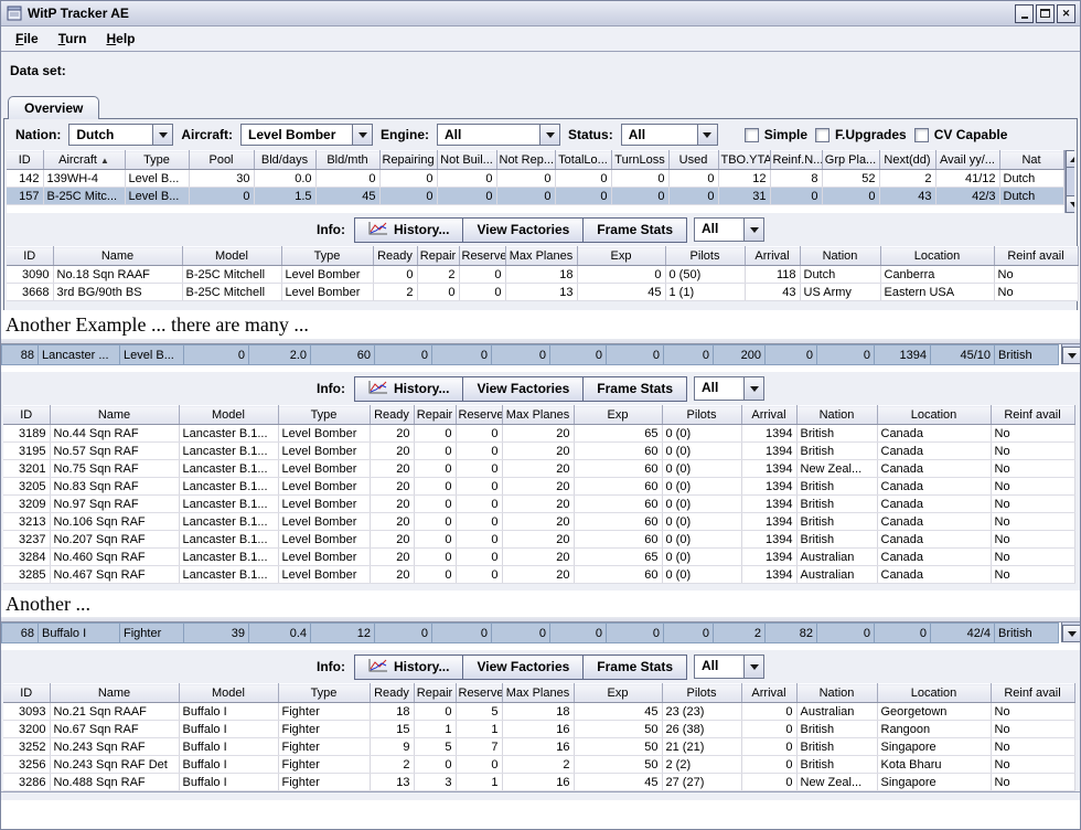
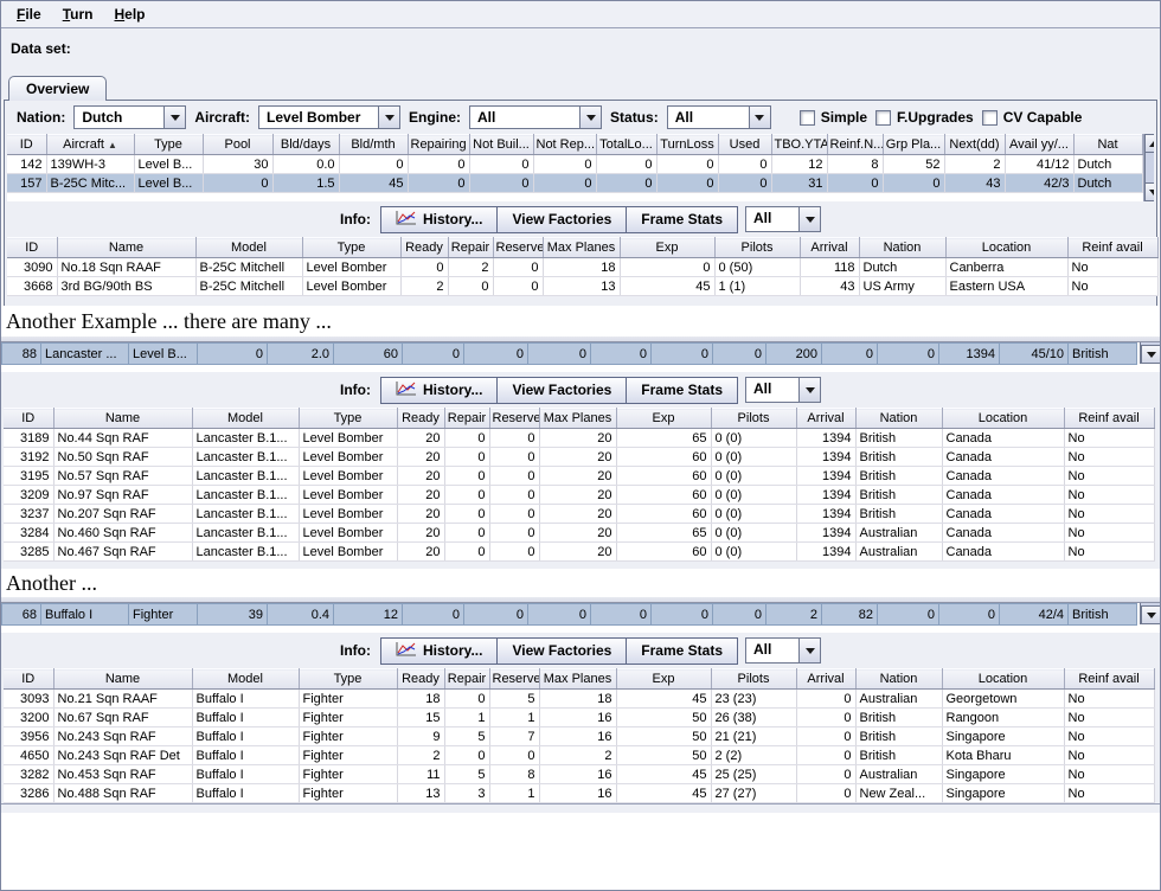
- WitP Tracker AE
- ✕
  File
  Turn
  Help
  Data set:
  Overview
  Nation:
  Dutch
  Aircraft:
  Level Bomber
  Engine:
  All
  Status:
  All
  Simple
  F.Upgrades
  CV Capable
  ID	Aircraft ▲	Type	Pool	Bld/days	Bld/mth	Repairing	Not Buil...	Not Rep...	TotalLo...	TurnLoss	Used	TBO.YTA	Reinf.N..	Grp Pla...	Next(dd)	Avail yy/...	Nat
- 142	139WH-4	Level B...	30	0.0	0	0	0	0	0	0	0	12	8	52	2	41/12	Dutch
+ 142	139WH-3	Level B...	30	0.0	0	0	0	0	0	0	0	12	8	52	2	41/12	Dutch
  157	B-25C Mitc...	Level B...	0	1.5	45	0	0	0	0	0	0	31	0	0	43	42/3	Dutch
  Info:
  History...
  View Factories
  Frame Stats
  All
  ID	Name	Model	Type	Ready	Repair	Reserve	Max Planes	Exp	Pilots	Arrival	Nation	Location	Reinf avail
  3090	No.18 Sqn RAAF	B-25C Mitchell	Level Bomber	0	2	0	18	0	0 (50)	118	Dutch	Canberra	No
  3668	3rd BG/90th BS	B-25C Mitchell	Level Bomber	2	0	0	13	45	1 (1)	43	US Army	Eastern USA	No
  Another Example ... there are many ...
  88	Lancaster ...	Level B...	0	2.0	60	0	0	0	0	0	0	200	0	0	1394	45/10	British
  Info:
  History...
  View Factories
  Frame Stats
  All
  ID	Name	Model	Type	Ready	Repair	Reserve	Max Planes	Exp	Pilots	Arrival	Nation	Location	Reinf avail
  3189	No.44 Sqn RAF	Lancaster B.1...	Level Bomber	20	0	0	20	65	0 (0)	1394	British	Canada	No
+ 3192	No.50 Sqn RAF	Lancaster B.1...	Level Bomber	20	0	0	20	60	0 (0)	1394	British	Canada	No
  3195	No.57 Sqn RAF	Lancaster B.1...	Level Bomber	20	0	0	20	60	0 (0)	1394	British	Canada	No
- 3201	No.75 Sqn RAF	Lancaster B.1...	Level Bomber	20	0	0	20	60	0 (0)	1394	New Zeal...	Canada	No
- 3205	No.83 Sqn RAF	Lancaster B.1...	Level Bomber	20	0	0	20	60	0 (0)	1394	British	Canada	No
  3209	No.97 Sqn RAF	Lancaster B.1...	Level Bomber	20	0	0	20	60	0 (0)	1394	British	Canada	No
- 3213	No.106 Sqn RAF	Lancaster B.1...	Level Bomber	20	0	0	20	60	0 (0)	1394	British	Canada	No
  3237	No.207 Sqn RAF	Lancaster B.1...	Level Bomber	20	0	0	20	60	0 (0)	1394	British	Canada	No
  3284	No.460 Sqn RAF	Lancaster B.1...	Level Bomber	20	0	0	20	65	0 (0)	1394	Australian	Canada	No
  3285	No.467 Sqn RAF	Lancaster B.1...	Level Bomber	20	0	0	20	60	0 (0)	1394	Australian	Canada	No
  Another ...
  68	Buffalo I	Fighter	39	0.4	12	0	0	0	0	0	0	2	82	0	0	42/4	British
  Info:
  History...
  View Factories
  Frame Stats
  All
  ID	Name	Model	Type	Ready	Repair	Reserve	Max Planes	Exp	Pilots	Arrival	Nation	Location	Reinf avail
  3093	No.21 Sqn RAAF	Buffalo I	Fighter	18	0	5	18	45	23 (23)	0	Australian	Georgetown	No
  3200	No.67 Sqn RAF	Buffalo I	Fighter	15	1	1	16	50	26 (38)	0	British	Rangoon	No
- 3252	No.243 Sqn RAF	Buffalo I	Fighter	9	5	7	16	50	21 (21)	0	British	Singapore	No
+ 3956	No.243 Sqn RAF	Buffalo I	Fighter	9	5	7	16	50	21 (21)	0	British	Singapore	No
- 3256	No.243 Sqn RAF Det	Buffalo I	Fighter	2	0	0	2	50	2 (2)	0	British	Kota Bharu	No
+ 4650	No.243 Sqn RAF Det	Buffalo I	Fighter	2	0	0	2	50	2 (2)	0	British	Kota Bharu	No
+ 3282	No.453 Sqn RAF	Buffalo I	Fighter	11	5	8	16	45	25 (25)	0	Australian	Singapore	No
  3286	No.488 Sqn RAF	Buffalo I	Fighter	13	3	1	16	45	27 (27)	0	New Zeal...	Singapore	No
